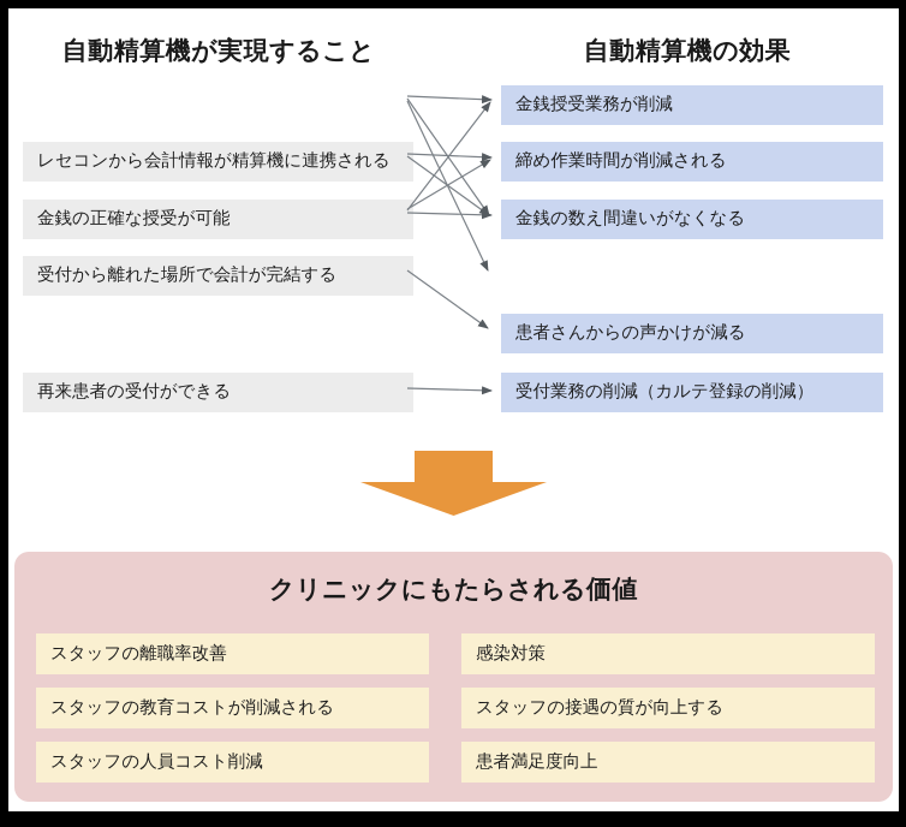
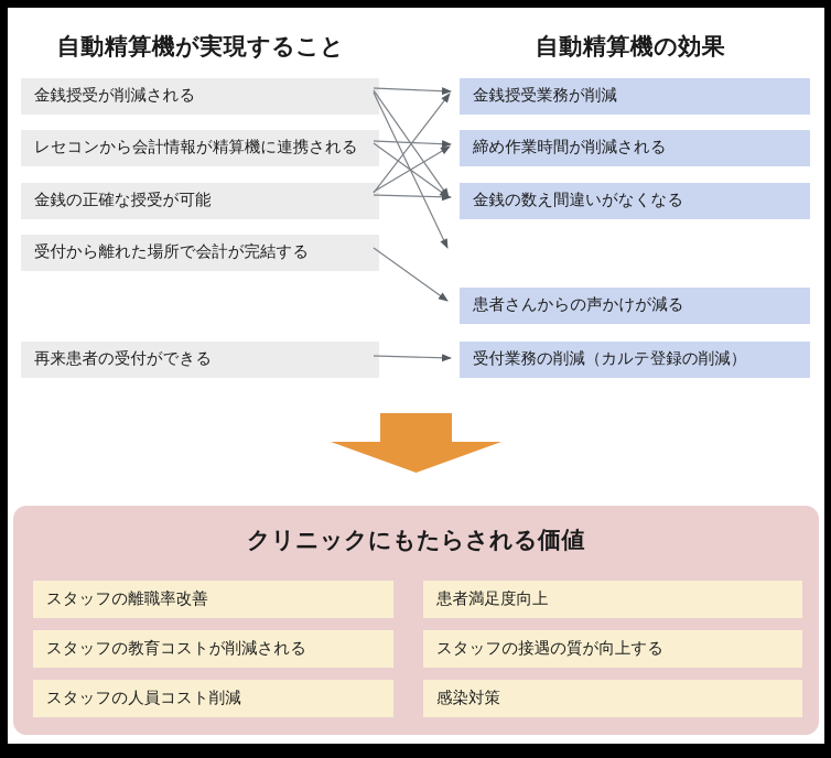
  自動精算機が実現すること
  自動精算機の効果
+ 金銭授受が削減される
  レセコンから会計情報が精算機に連携される
  金銭の正確な授受が可能
  受付から離れた場所で会計が完結する
  再来患者の受付ができる
  金銭授受業務が削減
  締め作業時間が削減される
  金銭の数え間違いがなくなる
  患者さんからの声かけが減る
  受付業務の削減（カルテ登録の削減）
  クリニックにもたらされる価値
  スタッフの離職率改善
  スタッフの教育コストが削減される
  スタッフの人員コスト削減
- 感染対策
+ 患者満足度向上
  スタッフの接遇の質が向上する
- 患者満足度向上
+ 感染対策
